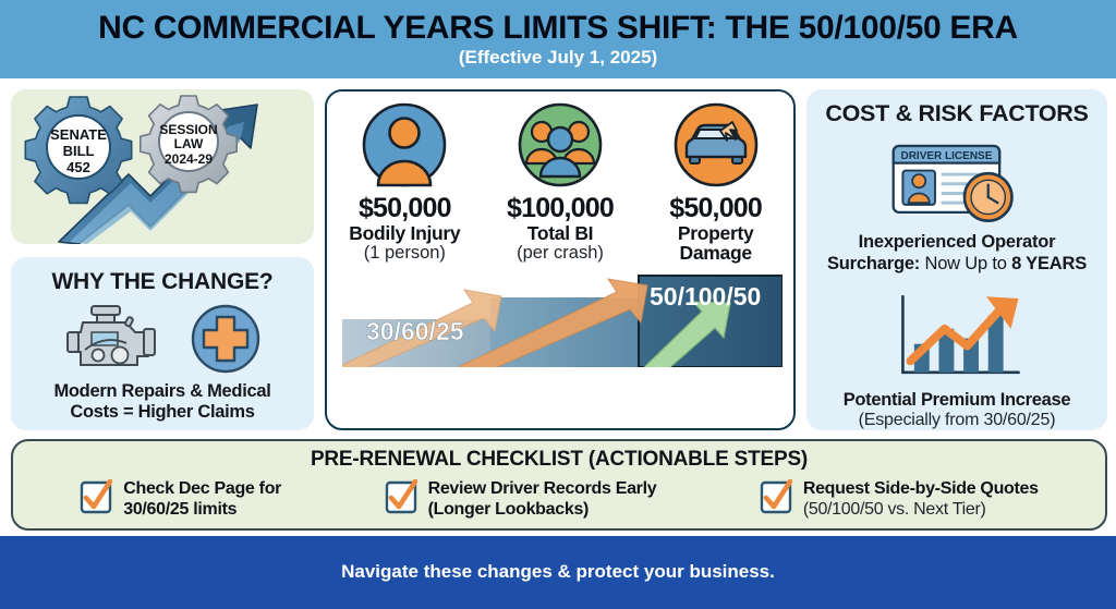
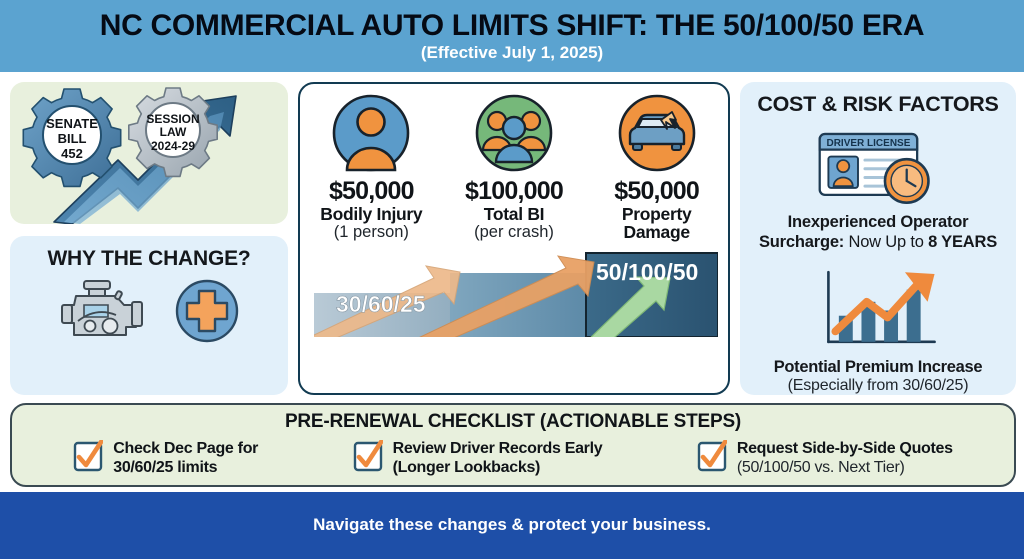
- NC COMMERCIAL YEARS LIMITS SHIFT: THE 50/100/50 ERA
+ NC COMMERCIAL AUTO LIMITS SHIFT: THE 50/100/50 ERA
  (Effective July 1, 2025)
  SENATE
  BILL
  452
  SESSION
  LAW
  2024-29
  WHY THE CHANGE?
- Modern Repairs & Medical
- Costs = Higher Claims
  $50,000
  Bodily Injury
  (1 person)
  $100,000
  Total BI
  (per crash)
  $50,000
  Property
  Damage
  30/60/25
  50/100/50
  COST & RISK FACTORS
  DRIVER LICENSE
  Inexperienced Operator
  Surcharge: Now Up to 8 YEARS
  Potential Premium Increase
  (Especially from 30/60/25)
  PRE-RENEWAL CHECKLIST (ACTIONABLE STEPS)
  Check Dec Page for
  30/60/25 limits
  Review Driver Records Early
  (Longer Lookbacks)
  Request Side-by-Side Quotes
  (50/100/50 vs. Next Tier)
  Navigate these changes & protect your business.
